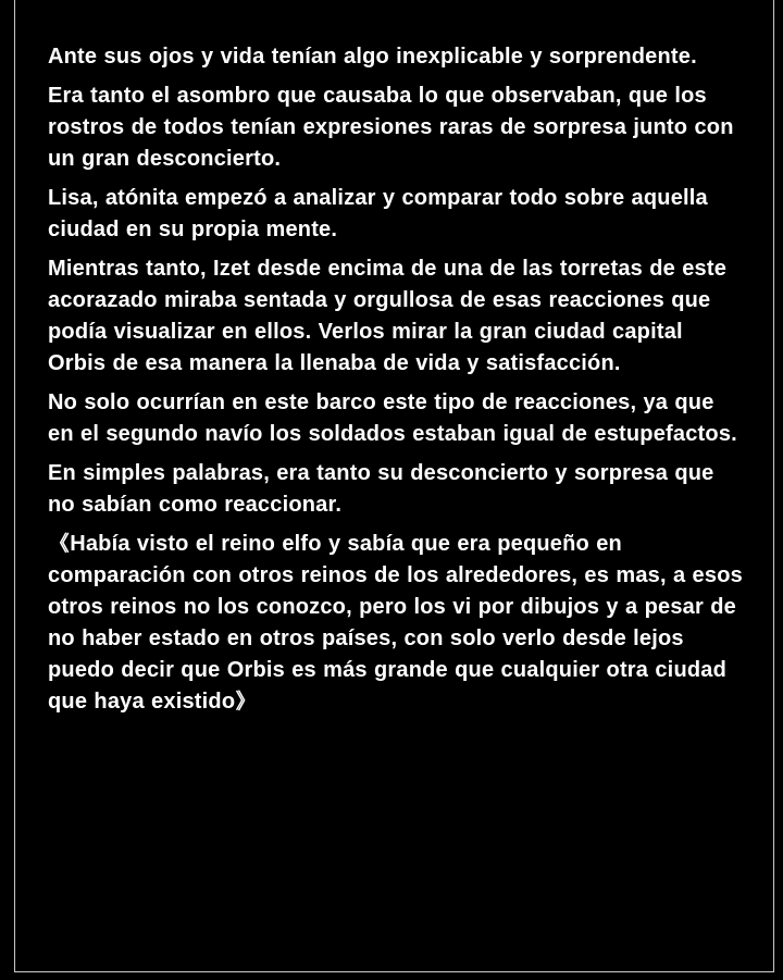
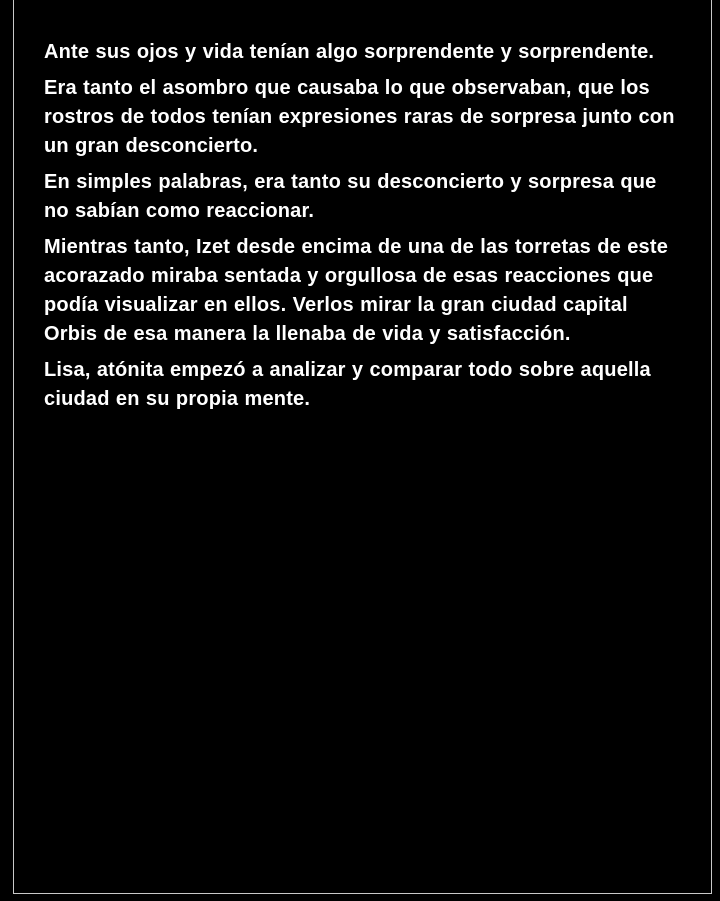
- Ante sus ojos y vida tenían algo inexplicable y sorprendente.
+ Ante sus ojos y vida tenían algo sorprendente y sorprendente.
  Era tanto el asombro que causaba lo que observaban, que los rostros de todos tenían expresiones raras de sorpresa junto con un gran desconcierto.
- Lisa, atónita empezó a analizar y comparar todo sobre aquella ciudad en su propia mente.
+ En simples palabras, era tanto su desconcierto y sorpresa que no sabían como reaccionar.
  Mientras tanto, Izet desde encima de una de las torretas de este acorazado miraba sentada y orgullosa de esas reacciones que podía visualizar en ellos. Verlos mirar la gran ciudad capital Orbis de esa manera la llenaba de vida y satisfacción.
- No solo ocurrían en este barco este tipo de reacciones, ya que en el segundo navío los soldados estaban igual de estupefactos.
- En simples palabras, era tanto su desconcierto y sorpresa que no sabían como reaccionar.
+ Lisa, atónita empezó a analizar y comparar todo sobre aquella ciudad en su propia mente.
- 《Había visto el reino elfo y sabía que era pequeño en comparación con otros reinos de los alrededores, es mas, a esos otros reinos no los conozco, pero los vi por dibujos y a pesar de no haber estado en otros países, con solo verlo desde lejos puedo decir que Orbis es más grande que cualquier otra ciudad que haya existido》
